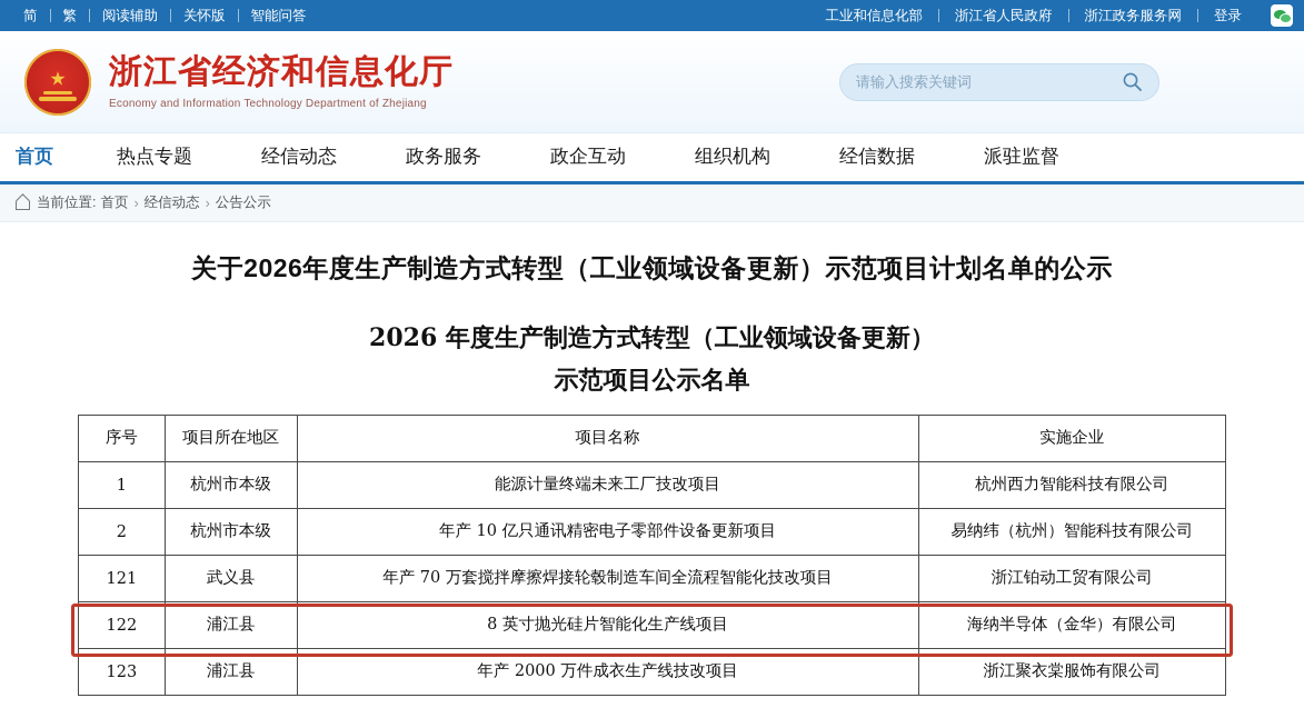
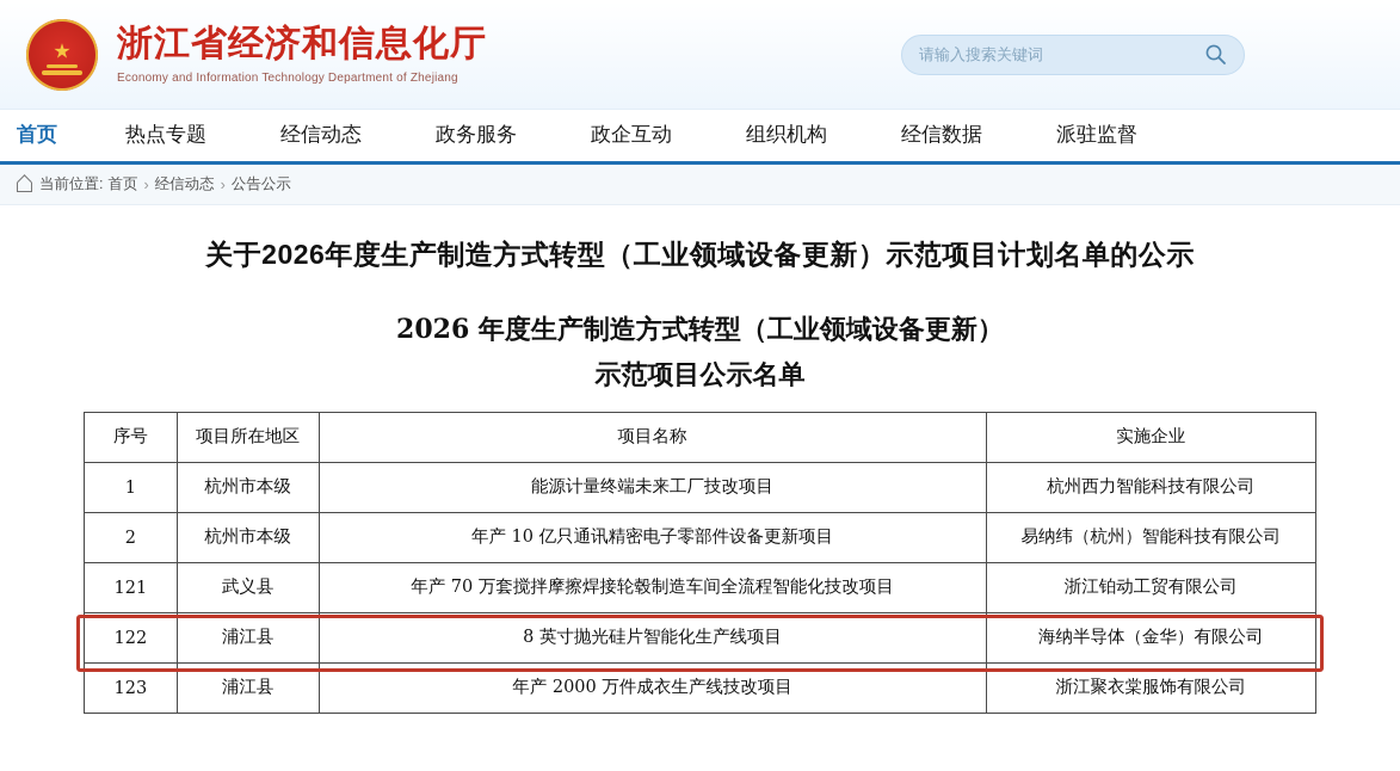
- 简
- 繁
- 阅读辅助
- 关怀版
- 智能问答
- 工业和信息化部
- 浙江省人民政府
- 浙江政务服务网
- 登录
  ★
  浙江省经济和信息化厅
  Economy and Information Technology Department of Zhejiang
  请输入搜索关键词
  首页
  热点专题
  经信动态
  政务服务
  政企互动
  组织机构
  经信数据
  派驻监督
  当前位置:
  首页
  ›
  经信动态
  ›
  公告公示
  关于2026年度生产制造方式转型（工业领域设备更新）示范项目计划名单的公示
  2026 年度生产制造方式转型（工业领域设备更新）
  示范项目公示名单
  序号	项目所在地区	项目名称	实施企业
  1	杭州市本级	能源计量终端未来工厂技改项目	杭州西力智能科技有限公司
  2	杭州市本级	年产 10 亿只通讯精密电子零部件设备更新项目	易纳纬（杭州）智能科技有限公司
  121	武义县	年产 70 万套搅拌摩擦焊接轮毂制造车间全流程智能化技改项目	浙江铂动工贸有限公司
  122	浦江县	8 英寸抛光硅片智能化生产线项目	海纳半导体（金华）有限公司
  123	浦江县	年产 2000 万件成衣生产线技改项目	浙江聚衣棠服饰有限公司
